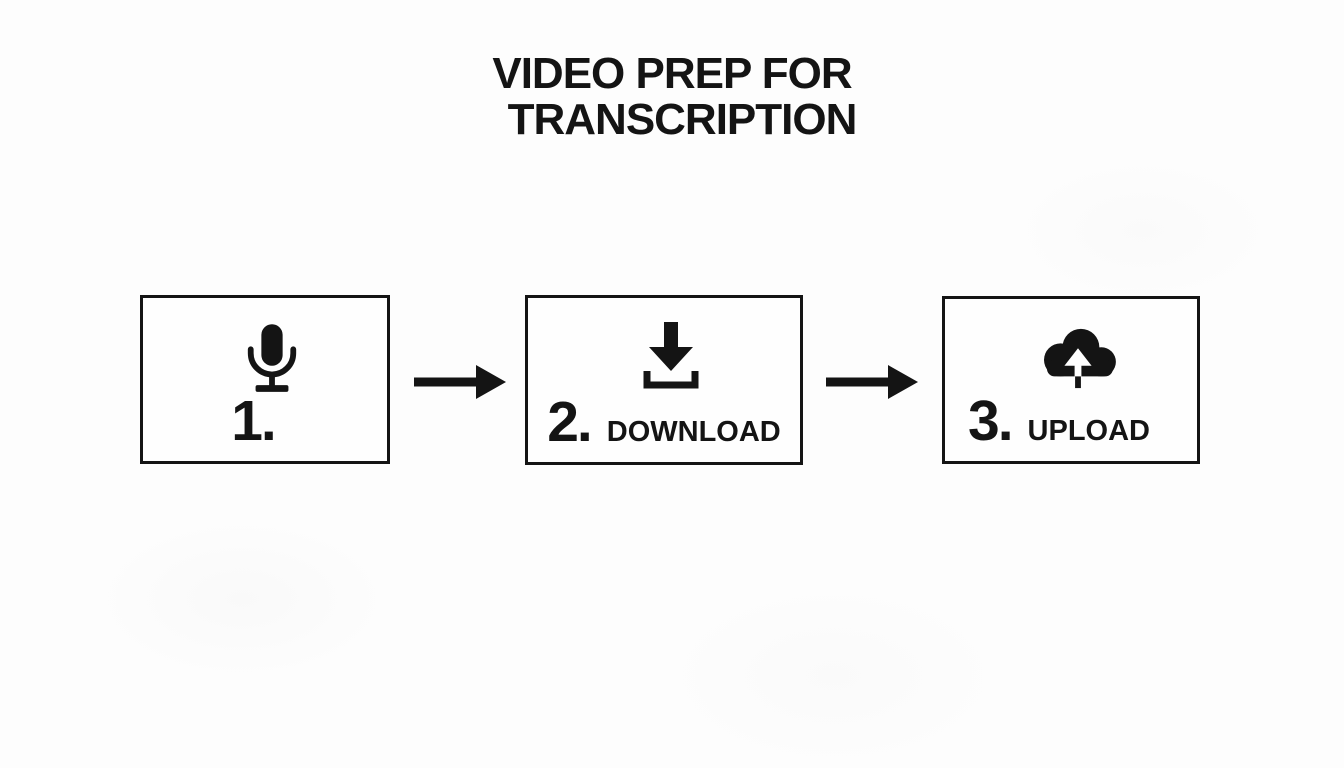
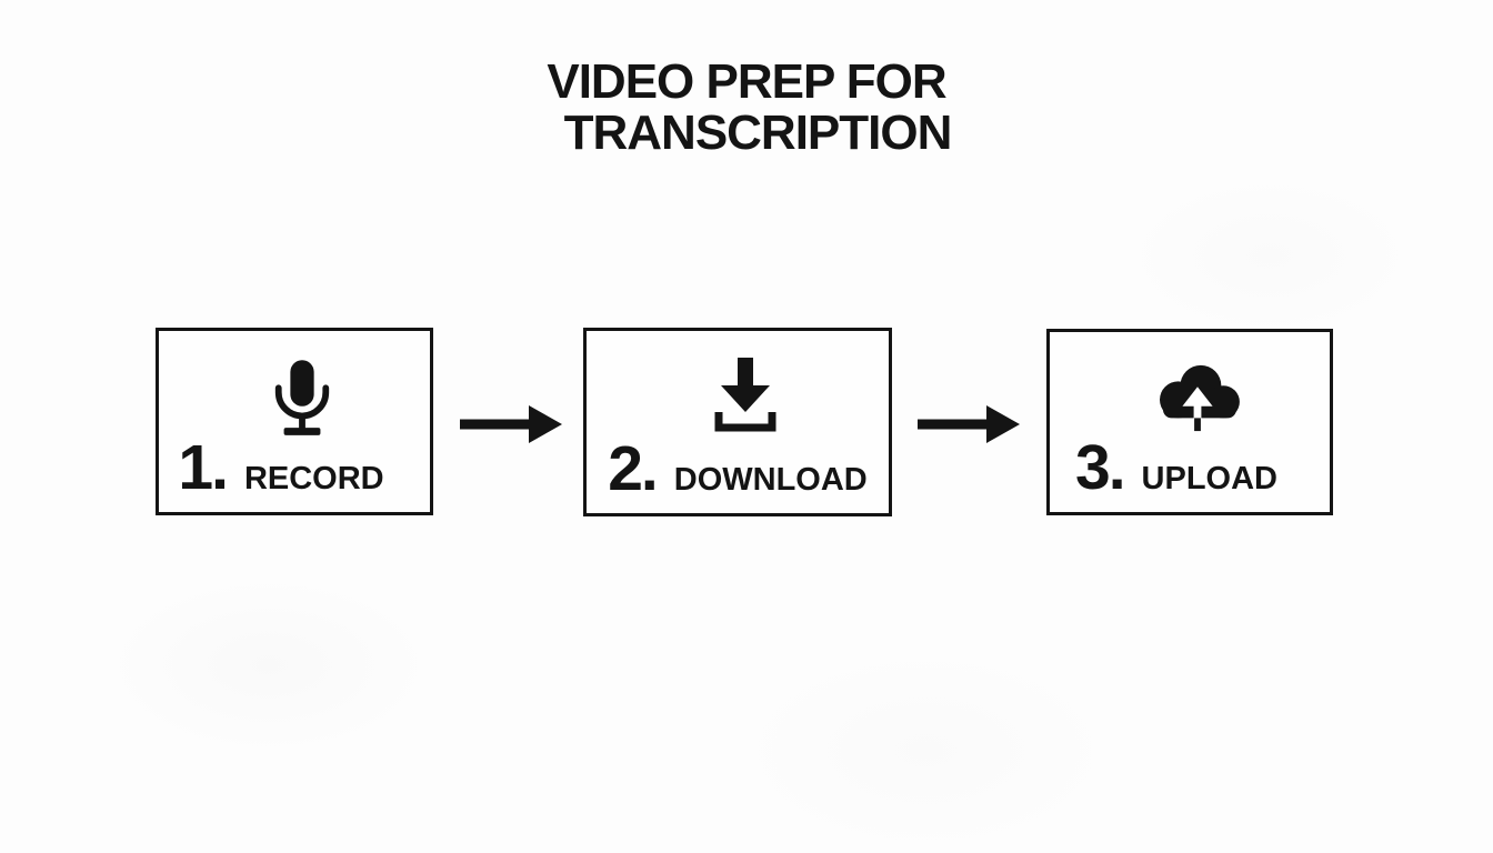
  VIDEO PREP FOR
  TRANSCRIPTION
  1.
+ RECORD
  2.
  DOWNLOAD
  3.
  UPLOAD
